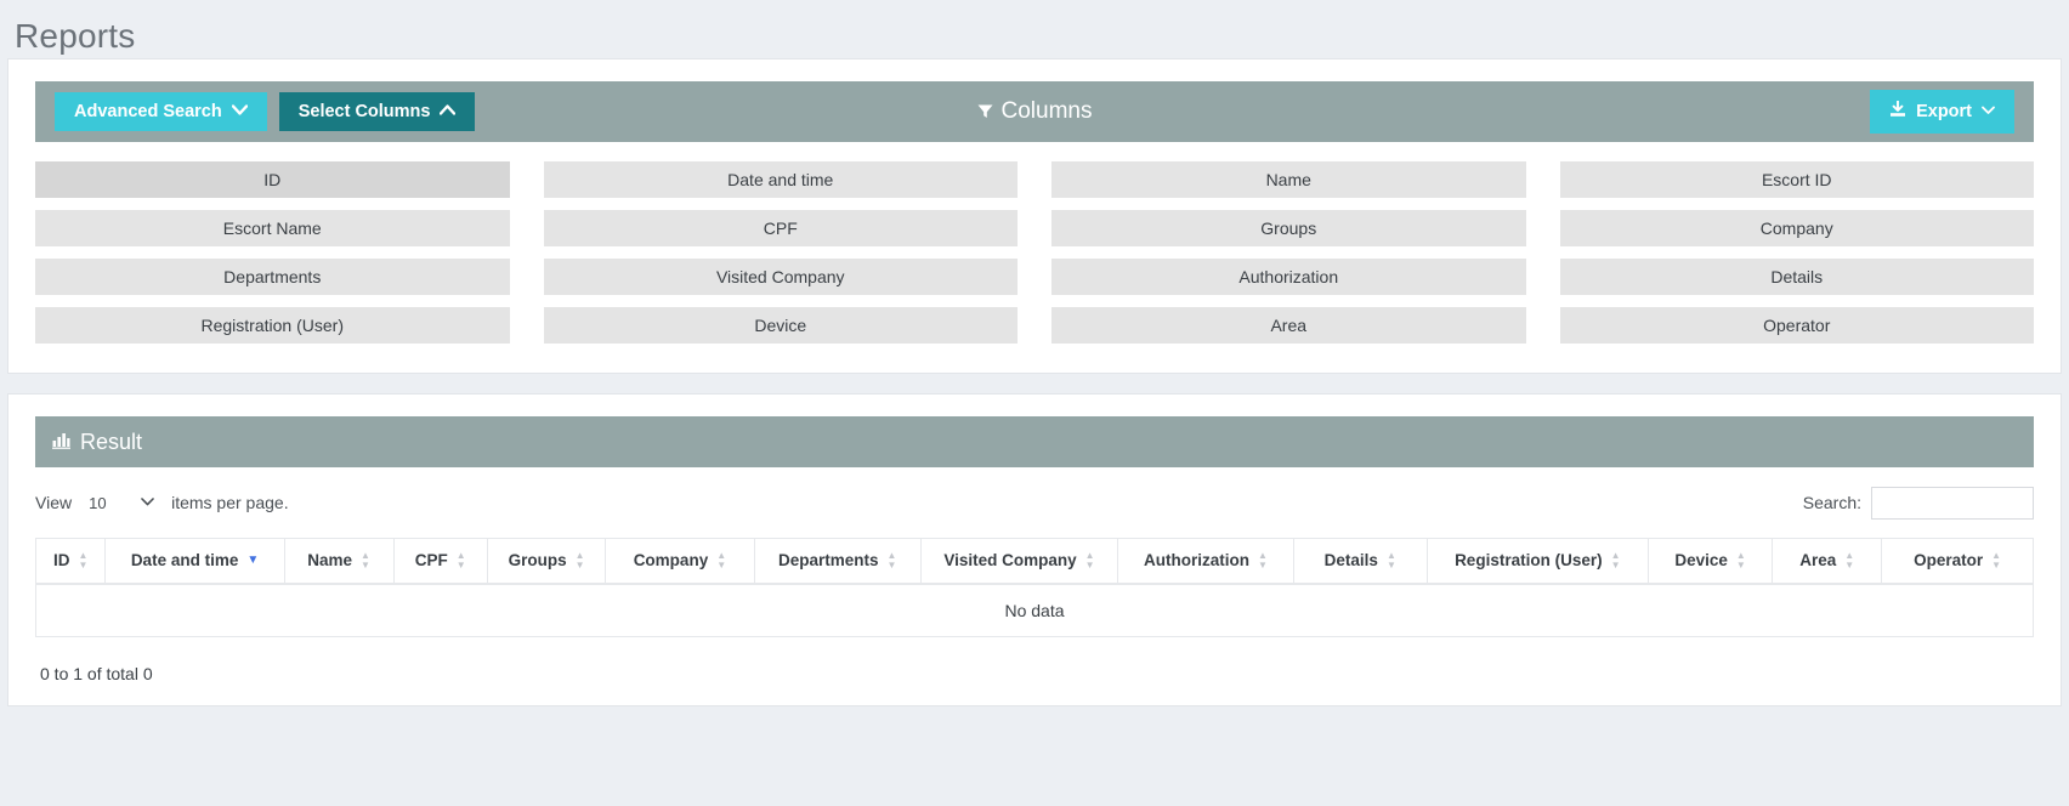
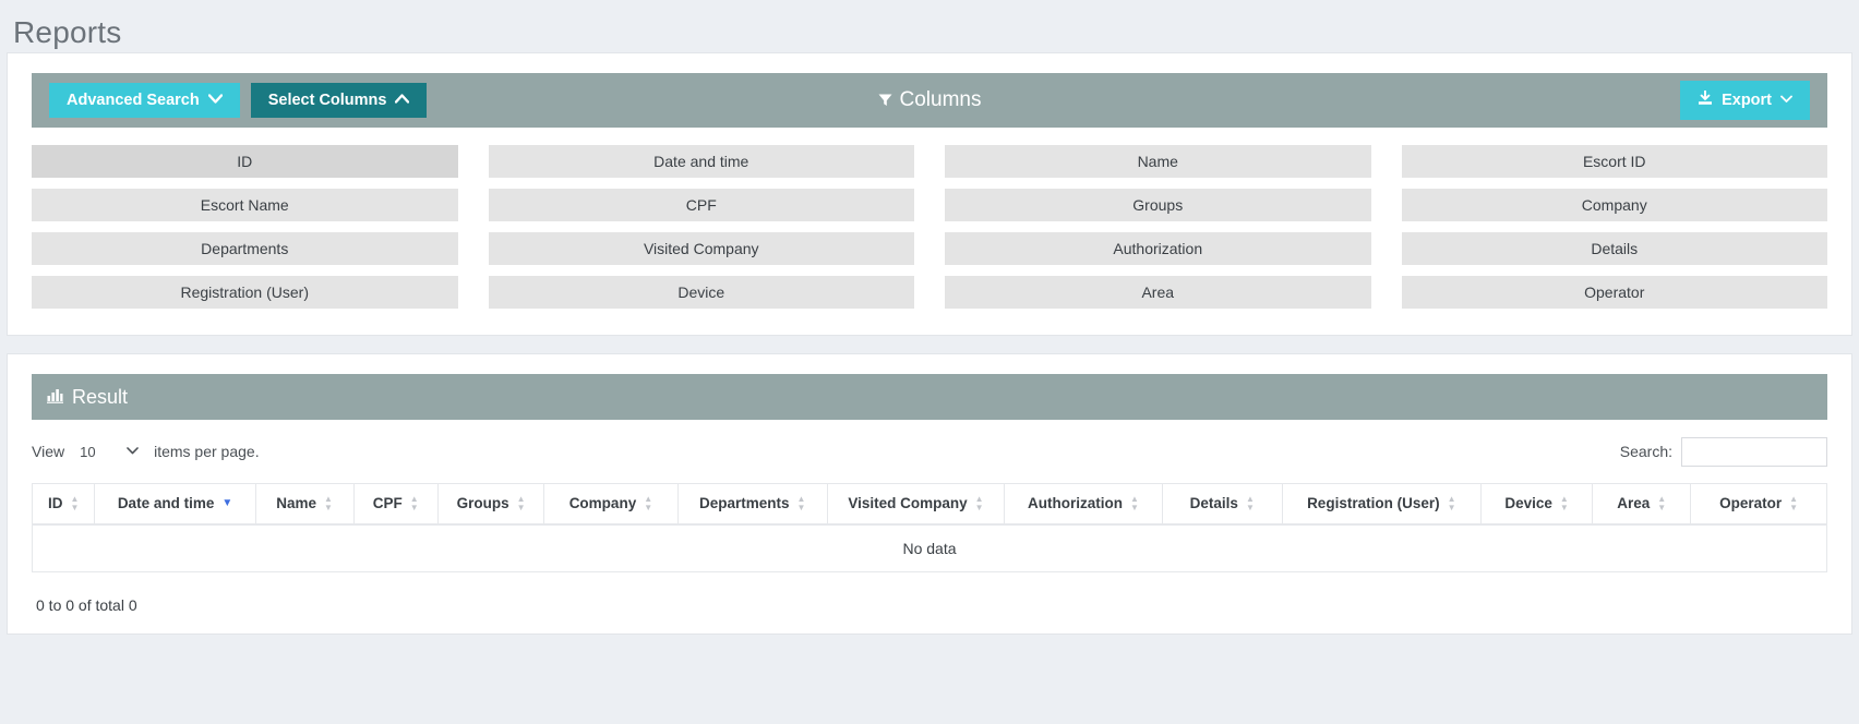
  Reports
  Advanced Search
  Select Columns
  Columns
  Export
  ID
  Date and time
  Name
  Escort ID
  Escort Name
  CPF
  Groups
  Company
  Departments
  Visited Company
  Authorization
  Details
  Registration (User)
  Device
  Area
  Operator
  Result
  View
  10
  items per page.
  Search:
  ID ▲▼	Date and time ▼	Name ▲▼	CPF ▲▼	Groups ▲▼	Company ▲▼	Departments ▲▼	Visited Company ▲▼	Authorization ▲▼	Details ▲▼	Registration (User) ▲▼	Device ▲▼	Area ▲▼	Operator ▲▼
  No data
- 0 to 1 of total 0
+ 0 to 0 of total 0
